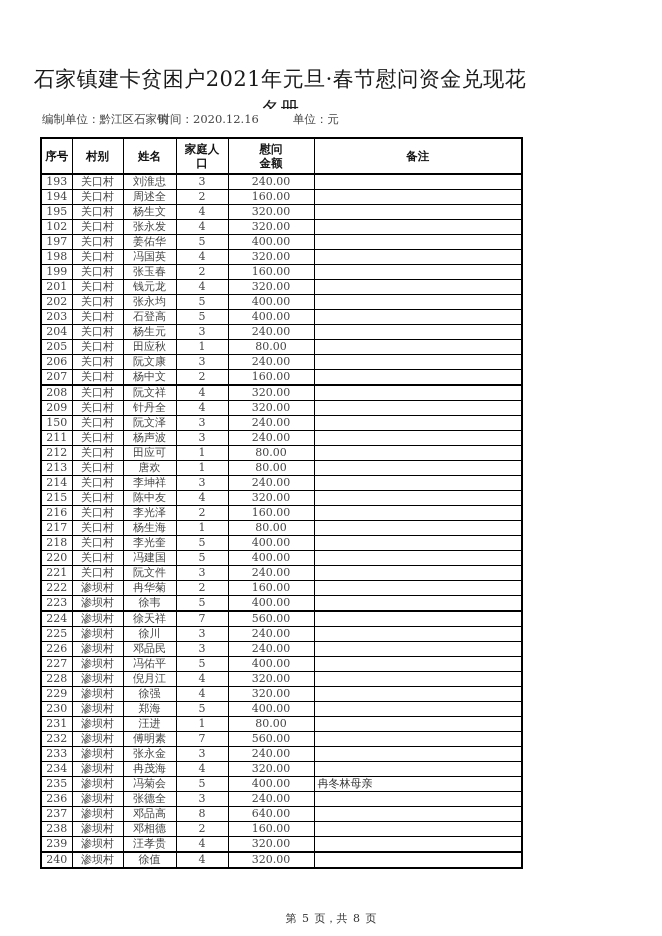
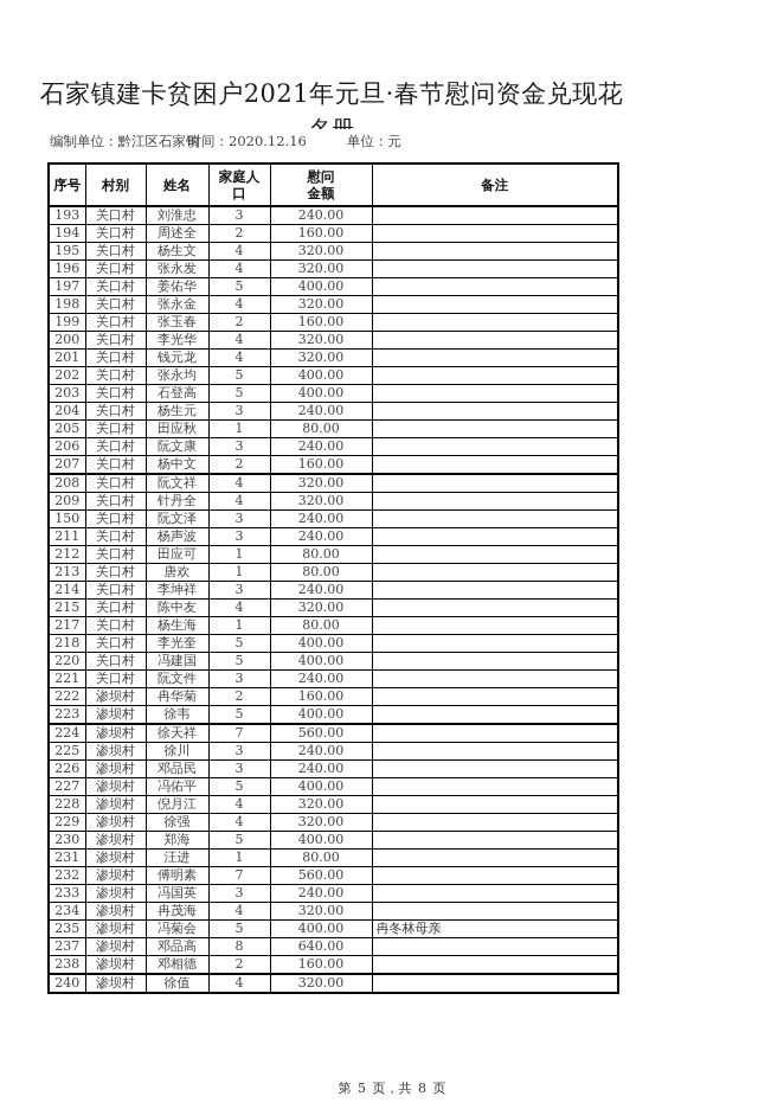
  石家镇建卡贫困户2021年元旦·春节慰问资金兑现花
  编制单位：黔江区石家镇时间：2020.12.16 单位：元
  序号	村别	姓名	家庭人口	慰问金额	备注
  193	关口村	刘淮忠	3	240.00
  194	关口村	周述全	2	160.00
  195	关口村	杨生文	4	320.00
- 102	关口村	张永发	4	320.00
+ 196	关口村	张永发	4	320.00
  197	关口村	姜佑华	5	400.00
- 198	关口村	冯国英	4	320.00
+ 198	关口村	张永金	4	320.00
  199	关口村	张玉春	2	160.00
+ 200	关口村	李光华	4	320.00
  201	关口村	钱元龙	4	320.00
  202	关口村	张永均	5	400.00
  203	关口村	石登高	5	400.00
  204	关口村	杨生元	3	240.00
  205	关口村	田应秋	1	80.00
  206	关口村	阮文康	3	240.00
  207	关口村	杨中文	2	160.00
  208	关口村	阮文祥	4	320.00
  209	关口村	针丹全	4	320.00
  150	关口村	阮文泽	3	240.00
  211	关口村	杨声波	3	240.00
  212	关口村	田应可	1	80.00
  213	关口村	唐欢	1	80.00
  214	关口村	李坤祥	3	240.00
  215	关口村	陈中友	4	320.00
- 216	关口村	李光泽	2	160.00
  217	关口村	杨生海	1	80.00
  218	关口村	李光奎	5	400.00
  220	关口村	冯建国	5	400.00
  221	关口村	阮文件	3	240.00
  222	渗坝村	冉华菊	2	160.00
  223	渗坝村	徐韦	5	400.00
  224	渗坝村	徐天祥	7	560.00
  225	渗坝村	徐川	3	240.00
  226	渗坝村	邓品民	3	240.00
  227	渗坝村	冯佑平	5	400.00
  228	渗坝村	倪月江	4	320.00
  229	渗坝村	徐强	4	320.00
  230	渗坝村	郑海	5	400.00
  231	渗坝村	汪进	1	80.00
  232	渗坝村	傅明素	7	560.00
- 233	渗坝村	张永金	3	240.00
+ 233	渗坝村	冯国英	3	240.00
  234	渗坝村	冉茂海	4	320.00
  235	渗坝村	冯菊会	5	400.00	冉冬林母亲
- 236	渗坝村	张德全	3	240.00
  237	渗坝村	邓品高	8	640.00
  238	渗坝村	邓相德	2	160.00
- 239	渗坝村	汪孝贵	4	320.00
  240	渗坝村	徐值	4	320.00
  第 5 页，共 8 页
